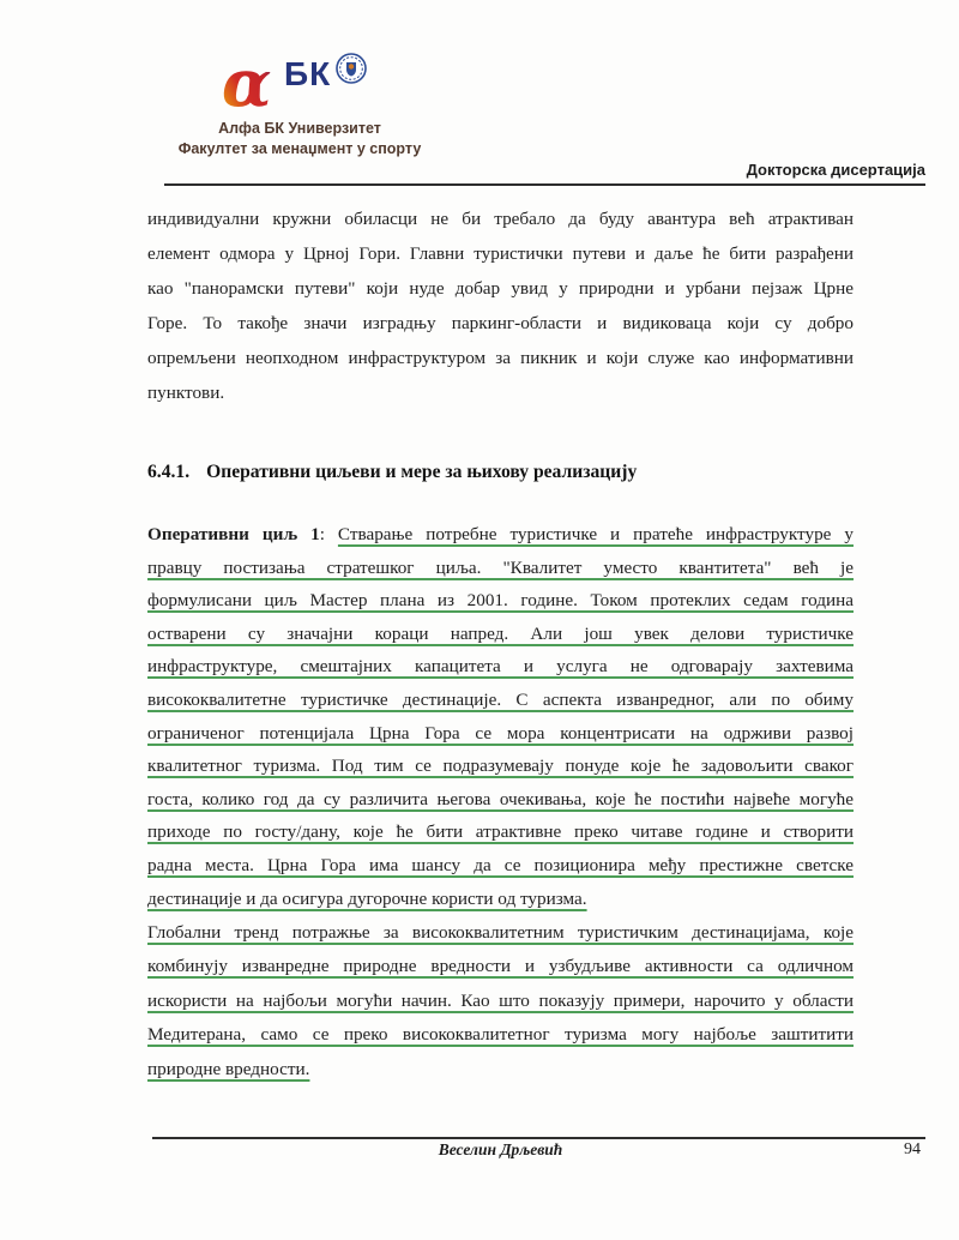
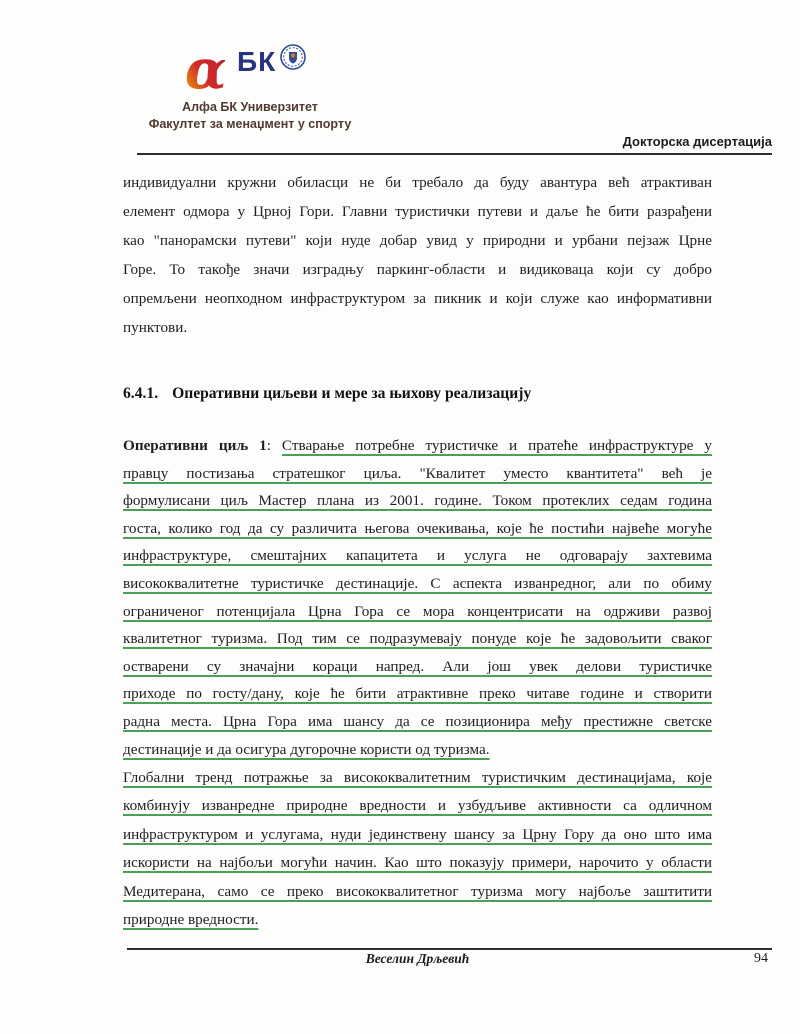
  α
  БК
  Алфа БК Универзитет
  Факултет за менаџмент у спорту
  Докторска дисертација
  индивидуални кружни обиласци не би требало да буду авантура већ атрактиван
  елемент одмора у Црној Гори. Главни туристички путеви и даље ће бити разрађени
  као "панорамски путеви" који нуде добар увид у природни и урбани пејзаж Црне
  Горе. То такође значи изградњу паркинг-области и видиковаца који су добро
  опремљени неопходном инфраструктуром за пикник и који служе као информативни
  пунктови.
  6.4.1. Оперативни циљеви и мере за њихову реализацију
  Оперативни циљ 1: Стварање потребне туристичке и пратеће инфраструктуре у
  правцу постизања стратешког циља. "Квалитет уместо квантитета" већ је
  формулисани циљ Мастер плана из 2001. године. Током протеклих седам година
- остварени су значајни кораци напред. Али још увек делови туристичке
+ госта, колико год да су различита његова очекивања, које ће постићи највеће могуће
  инфраструктуре, смештајних капацитета и услуга не одговарају захтевима
  висококвалитетне туристичке дестинације. С аспекта изванредног, али по обиму
  ограниченог потенцијала Црна Гора се мора концентрисати на одрживи развој
  квалитетног туризма. Под тим се подразумевају понуде које ће задовољити сваког
- госта, колико год да су различита његова очекивања, које ће постићи највеће могуће
+ остварени су значајни кораци напред. Али још увек делови туристичке
  приходе по госту/дану, које ће бити атрактивне преко читаве године и створити
  радна места. Црна Гора има шансу да се позиционира међу престижне светске
  дестинације и да осигура дугорочне користи од туризма.
  Глобални тренд потражње за висококвалитетним туристичким дестинацијама, које
  комбинују изванредне природне вредности и узбудљиве активности са одличном
+ инфраструктуром и услугама, нуди јединствену шансу за Црну Гору да оно што има
  искористи на најбољи могући начин. Као што показују примери, нарочито у области
  Медитерана, само се преко висококвалитетног туризма могу најбоље заштитити
  природне вредности.
  Веселин Дрљевић
  94
